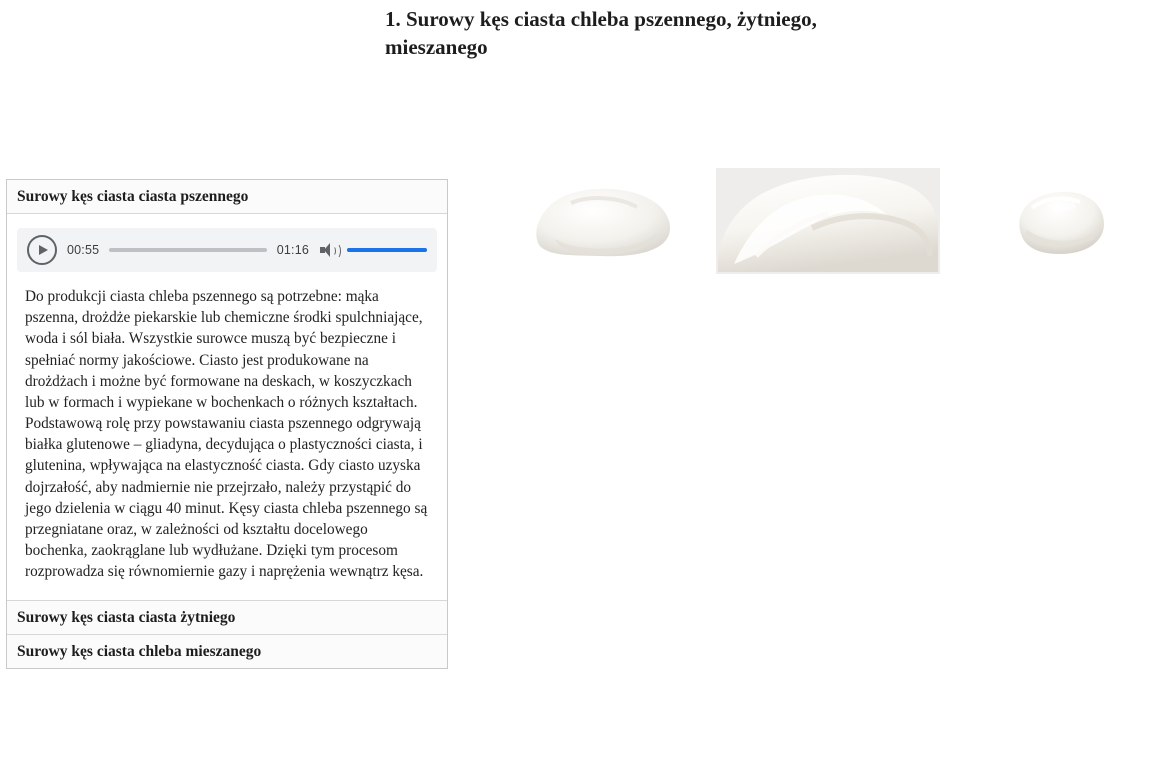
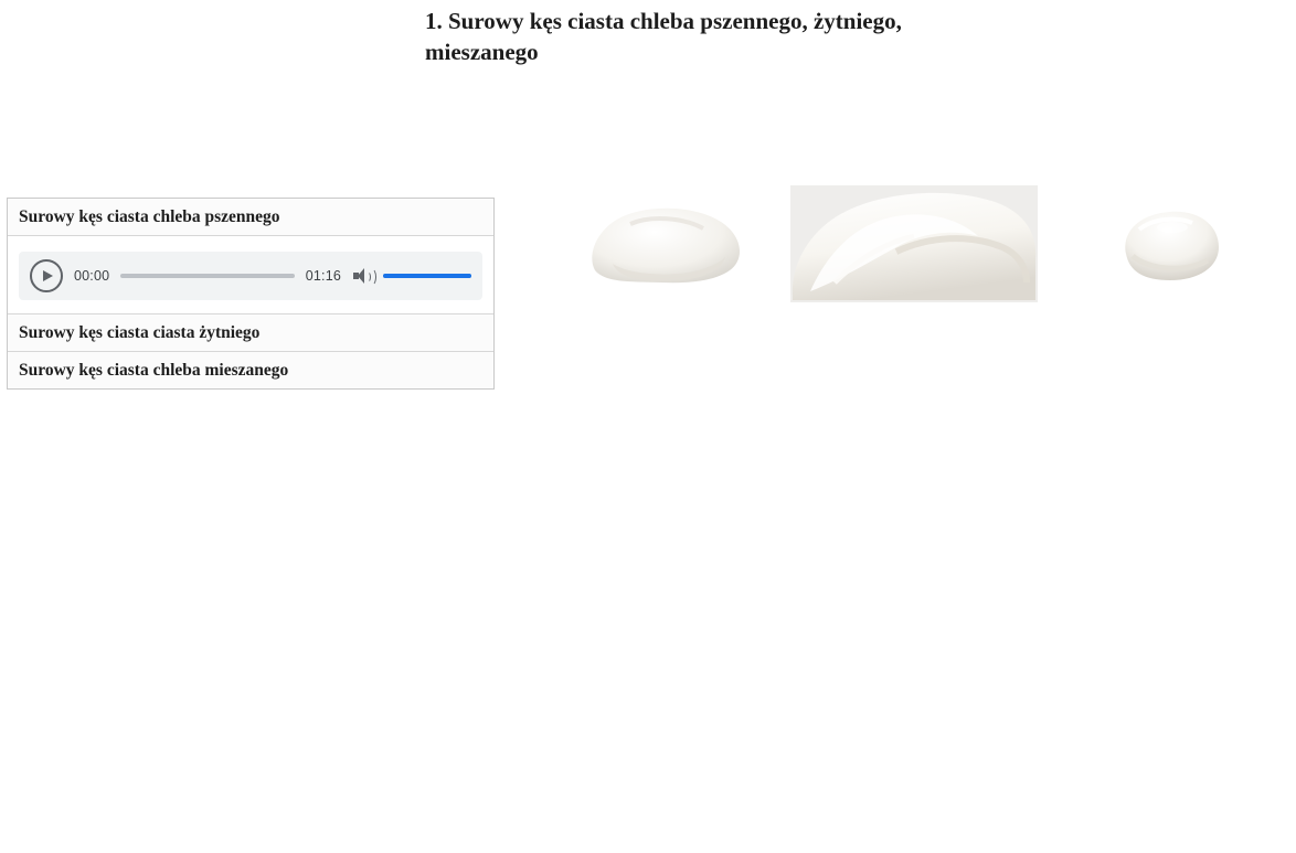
  1. Surowy kęs ciasta chleba pszennego, żytniego, mieszanego
- Surowy kęs ciasta ciasta pszennego
+ Surowy kęs ciasta chleba pszennego
- 00:55
+ 00:00
  01:16
- Do produkcji ciasta chleba pszennego są potrzebne: mąka pszenna, drożdże piekarskie lub chemiczne środki spulchniające, woda i sól biała. Wszystkie surowce muszą być bezpieczne i spełniać normy jakościowe. Ciasto jest produkowane na drożdżach i możne być formowane na deskach, w koszyczkach lub w formach i wypiekane w bochenkach o różnych kształtach. Podstawową rolę przy powstawaniu ciasta pszennego odgrywają białka glutenowe – gliadyna, decydująca o plastyczności ciasta, i glutenina, wpływająca na elastyczność ciasta. Gdy ciasto uzyska dojrzałość, aby nadmiernie nie przejrzało, należy przystąpić do jego dzielenia w ciągu 40 minut. Kęsy ciasta chleba pszennego są przegniatane oraz, w zależności od kształtu docelowego bochenka, zaokrąglane lub wydłużane. Dzięki tym procesom rozprowadza się równomiernie gazy i naprężenia wewnątrz kęsa.
  Surowy kęs ciasta ciasta żytniego
  Surowy kęs ciasta chleba mieszanego
